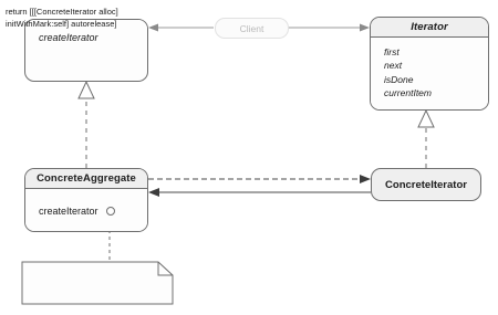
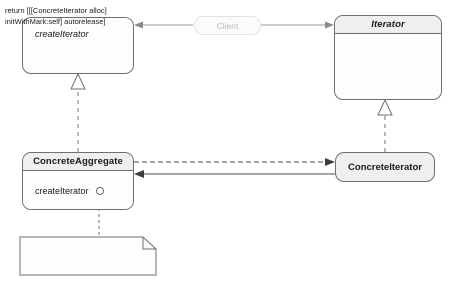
  createIterator
  Iterator
- first
- next
- isDone
- currentItem
  ConcreteAggregate
  createIterator
  ConcreteIterator
  Client
  return [[[ConcreteIterator alloc]
  initWithMark:self] autorelease]
